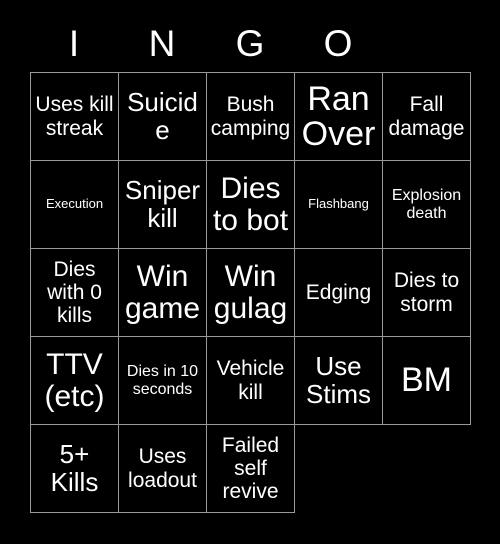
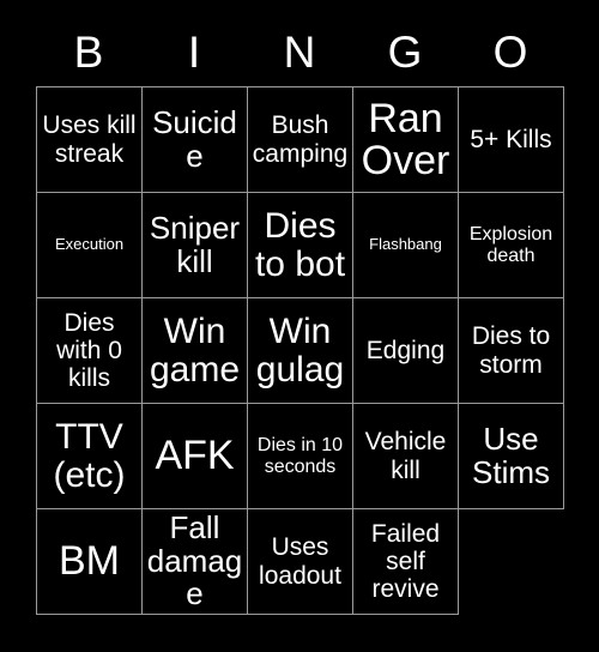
+ B
  I
  N
  G
  O
  Uses kill streak
  Suicide
  Bush camping
  Ran Over
- Fall damage
+ 5+ Kills
  Execution
  Sniper kill
  Dies to bot
  Flashbang
  Explosion death
  Dies with 0 kills
  Win game
  Win gulag
  Edging
  Dies to storm
  TTV (etc)
+ AFK
  Dies in 10 seconds
  Vehicle kill
  Use Stims
  BM
- 5+ Kills
+ Fall damage
  Uses loadout
  Failed self revive
